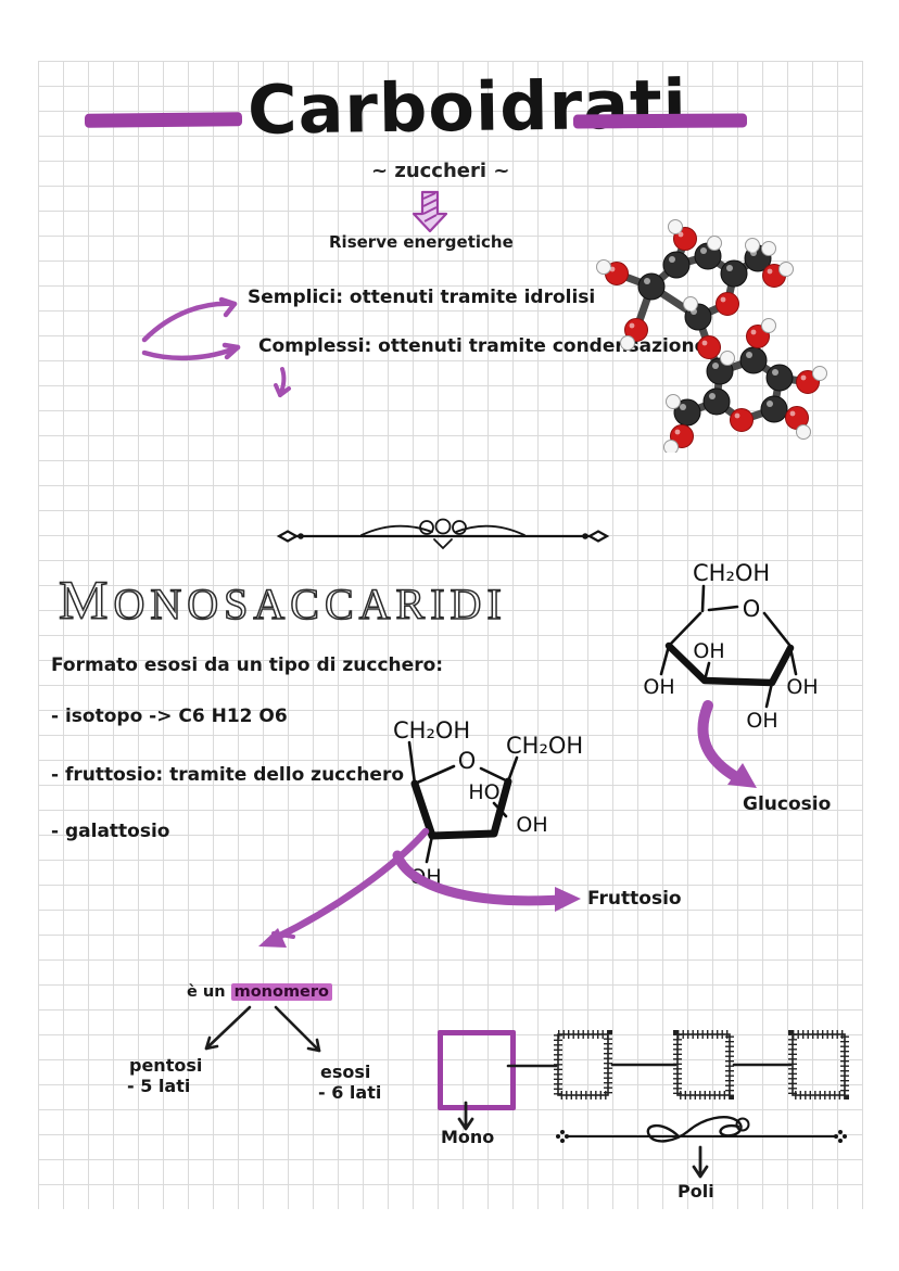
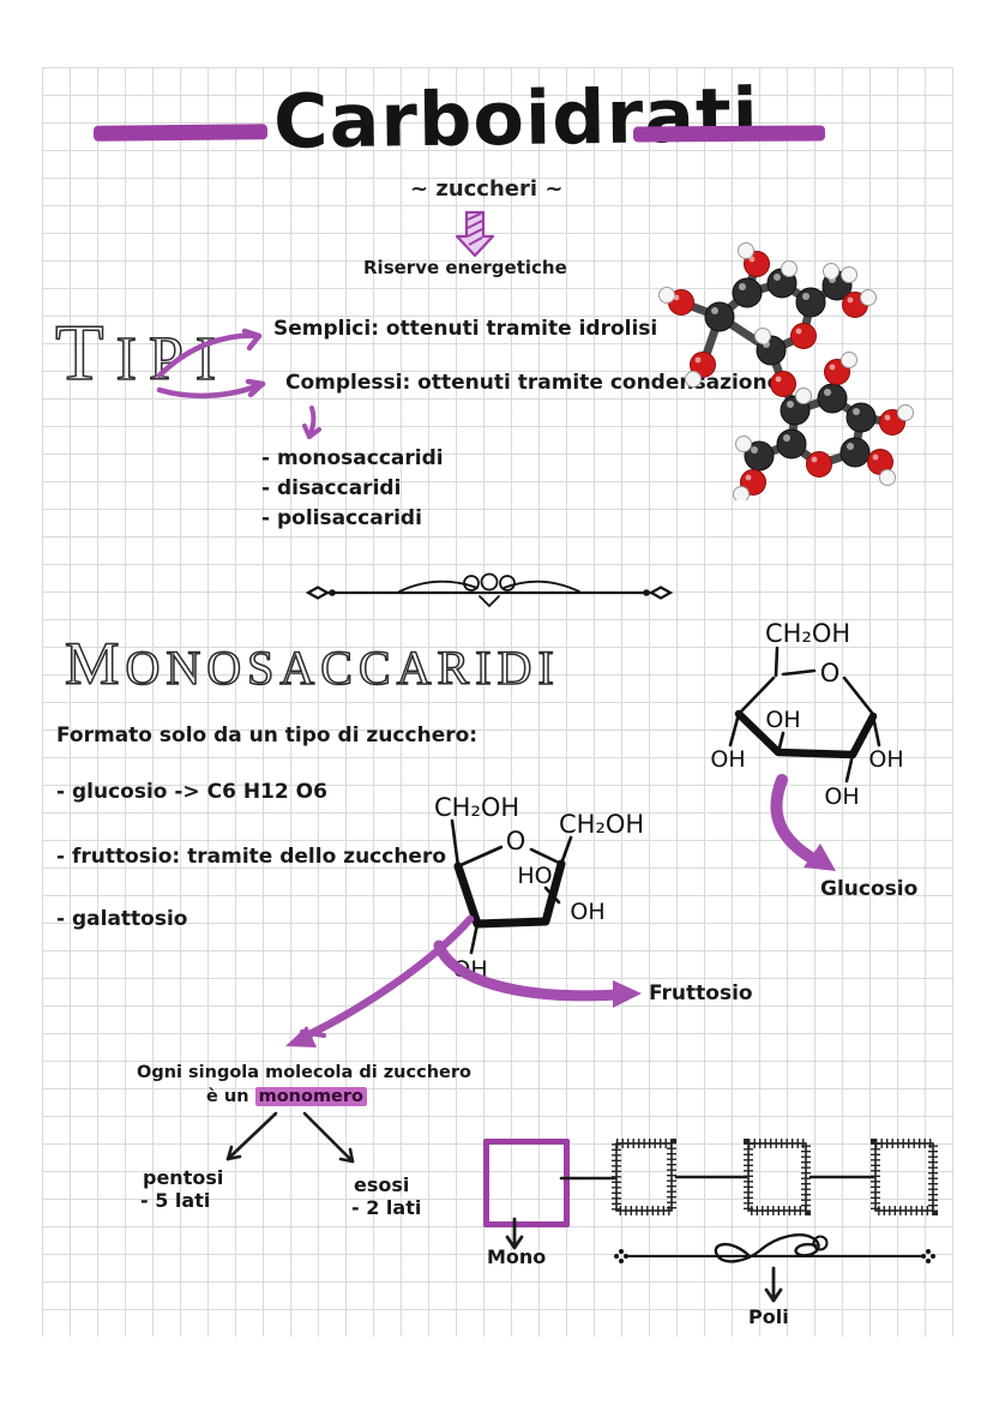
  Carboidrati
  ~ zuccheri ~
  Riserve energetiche
+ TIPI
  Semplici: ottenuti tramite idrolisi
  Complessi: ottenuti tramite condeazion
+ - monosaccaridi
+ - disaccaridi
+ - polisaccaridi
  MONOSACCARIDI
- Formato esosi da un tipo di zucchero:
+ Formato solo da un tipo di zucchero:
- - isotopo -> C6 H12 O6
+ - glucosio -> C6 H12 O6
  - fruttosio: tramite dello zucchero
  - galattosio
  Glucosio
  Fruttosio
+ Ogni singola molecola di zucchero
  è un monomero
  pentosi
  - 5 lati
  esosi
- - 6 lati
+ - 2 lati
  Mono
  Poli
  CH₂OH
  O
  OH
  OH
  OH
  OH
  CH₂OH
  CH₂OH
  O
  HO
  OH
